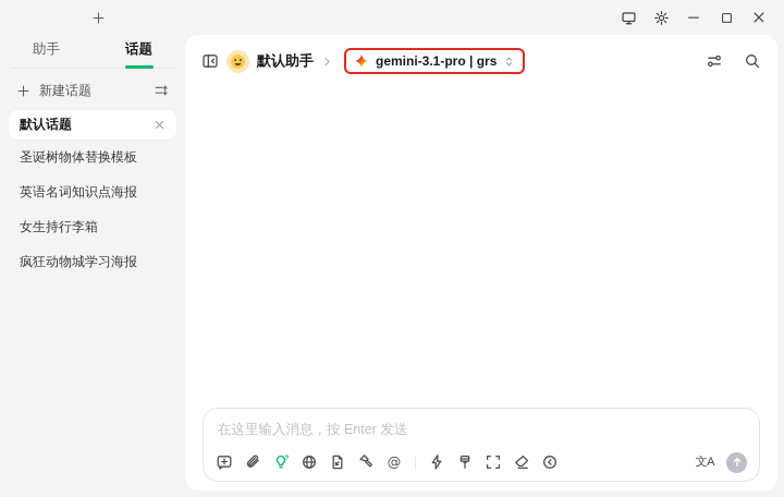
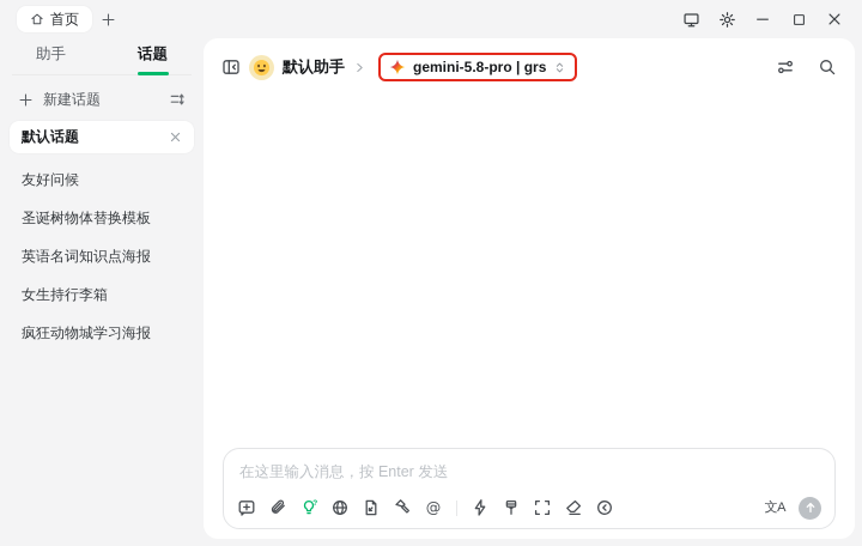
+ 首页
  助手
  话题
  新建话题
  默认话题
+ 友好问候
  圣诞树物体替换模板
  英语名词知识点海报
  女生持行李箱
  疯狂动物城学习海报
  默认助手
- gemini-3.1-pro | grs
+ gemini-5.8-pro | grs
  在这里输入消息，按 Enter 发送
  @
  文A
